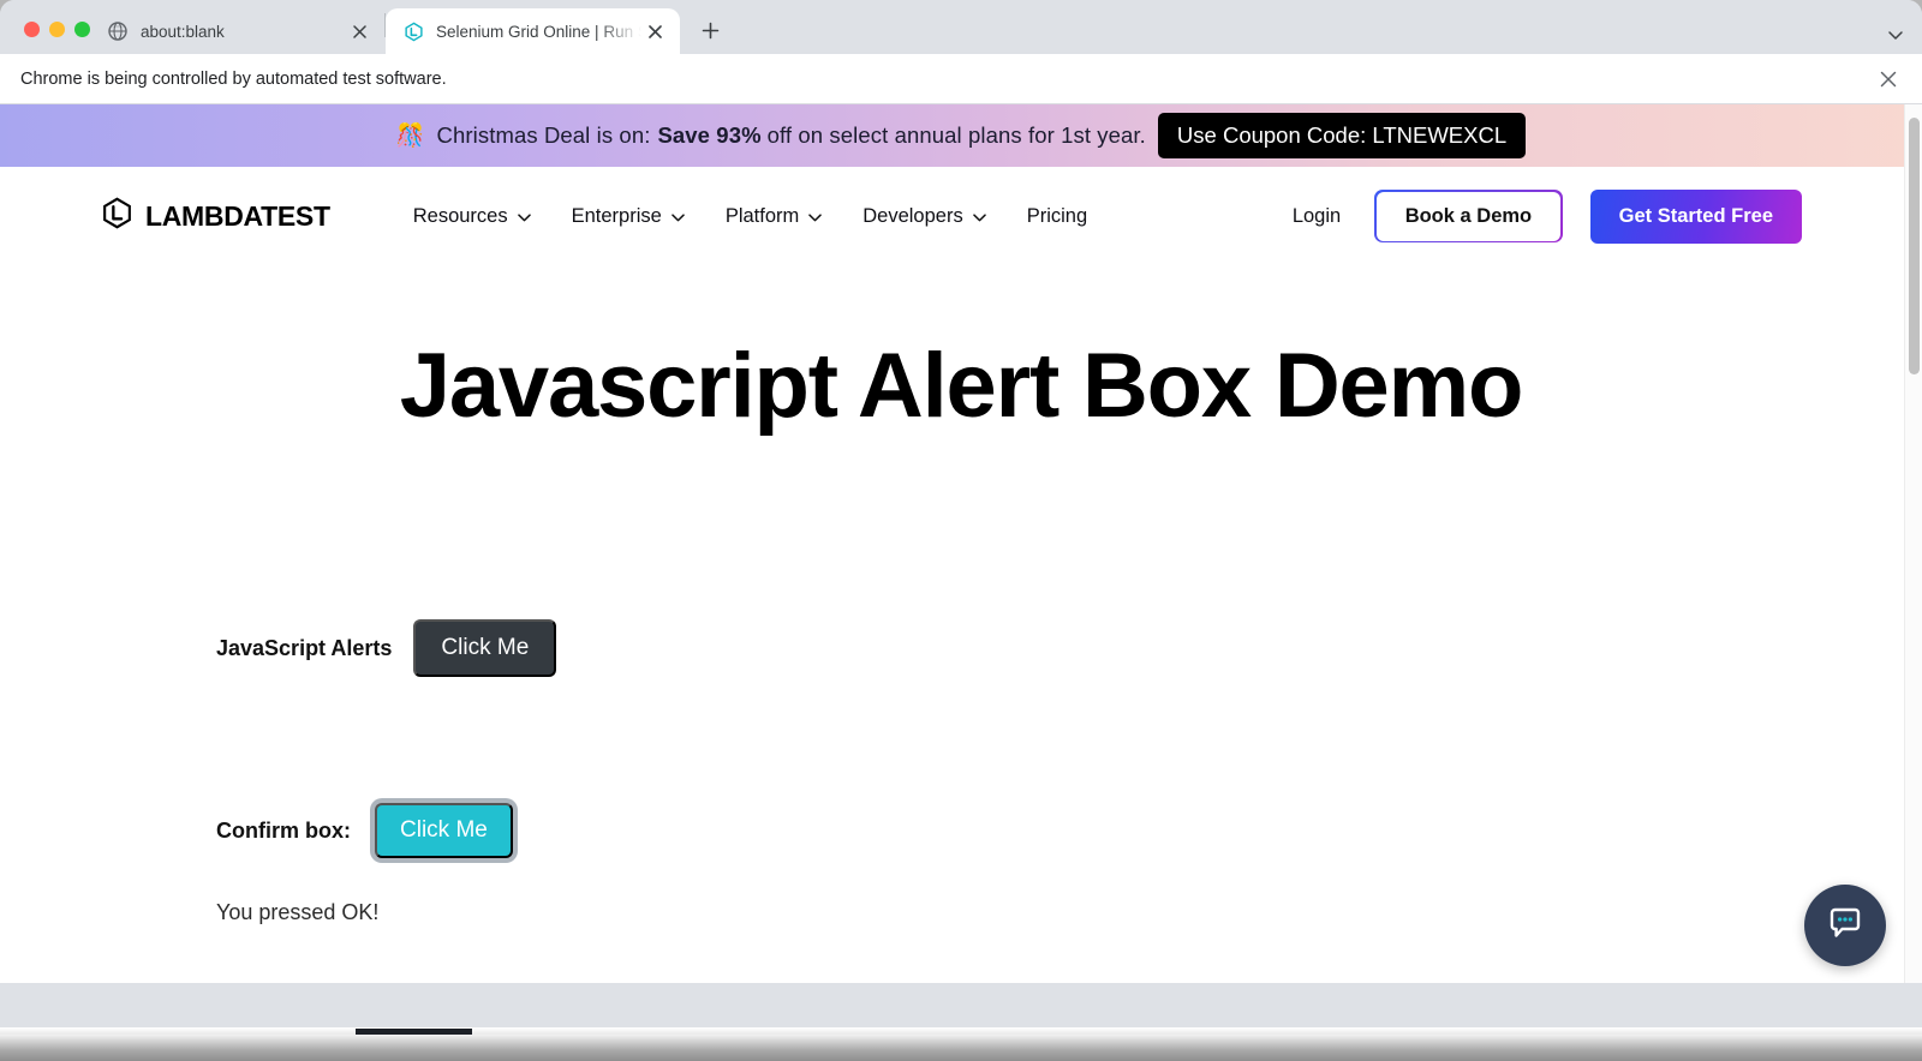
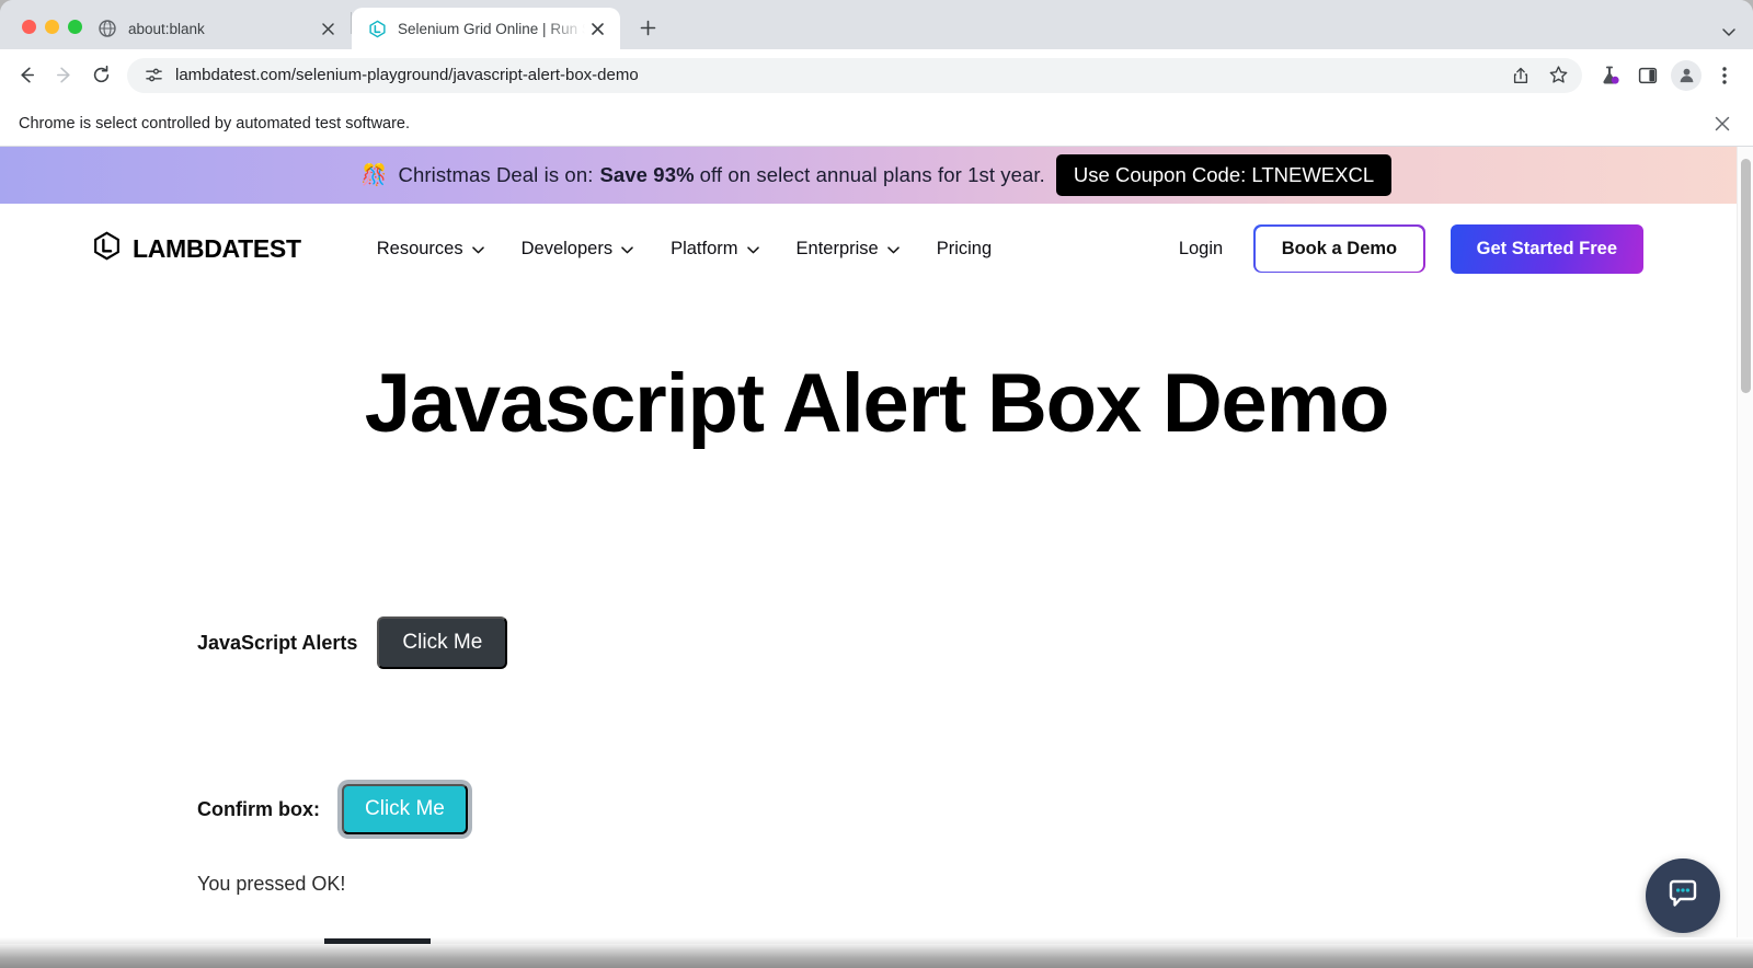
  about:blank
  Selenium Grid Online | Run
+ lambdatest.com/selenium-playground/javascript-alert-box-demo
- Chrome is being controlled by automated test software.
+ Chrome is select controlled by automated test software.
  🎊
  Christmas Deal is on:
  Save 93%
  off on select annual plans for 1st year.
  Use Coupon Code: LTNEWEXCL
  LAMBDATEST
  Resources
- Enterprise
+ Developers
  Platform
- Developers
+ Enterprise
  Pricing
  Login
  Book a Demo
  Get Started Free
  Javascript Alert Box Demo
  JavaScript Alerts
  Click Me
  Confirm box:
  Click Me
  You pressed OK!
